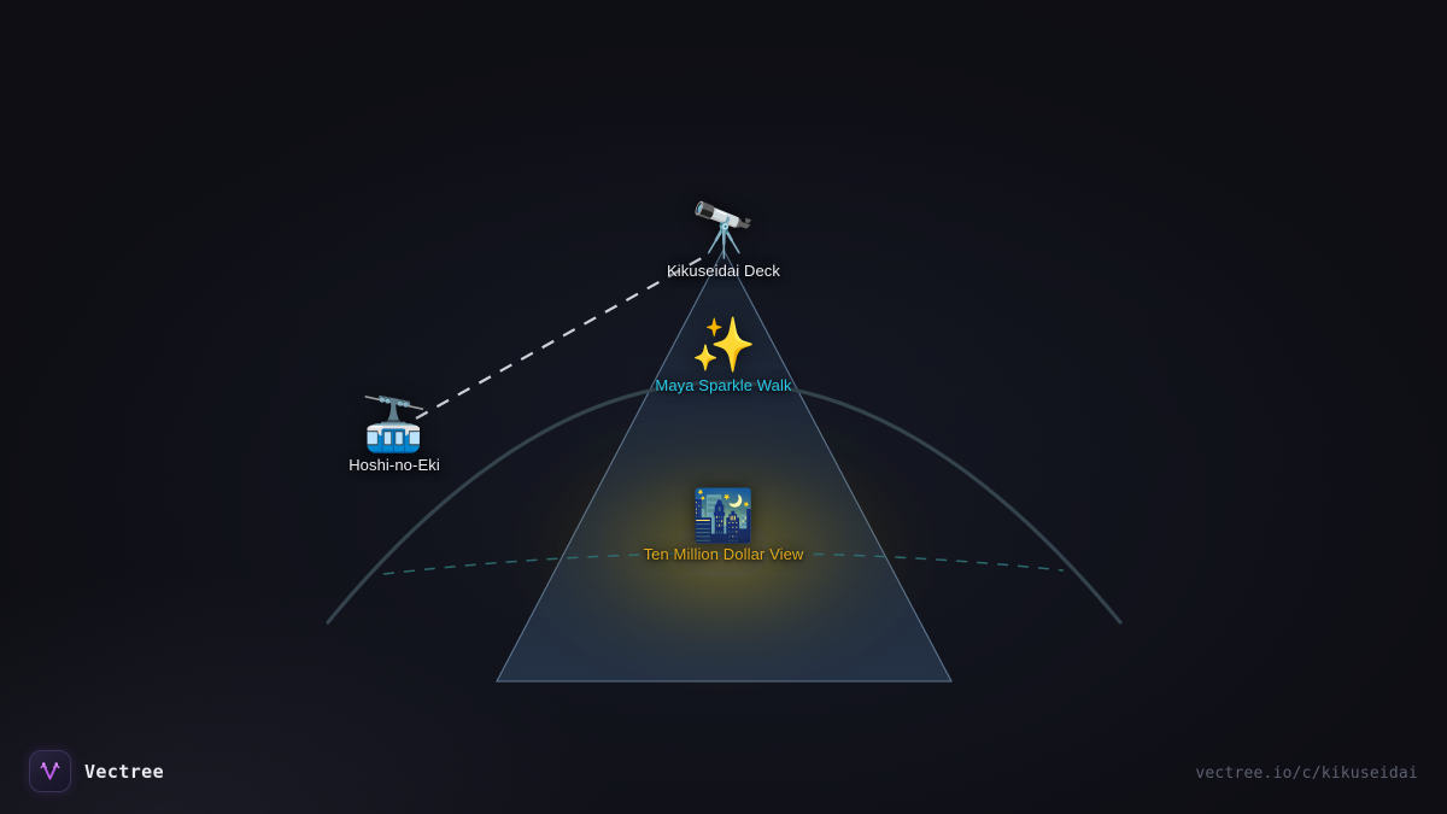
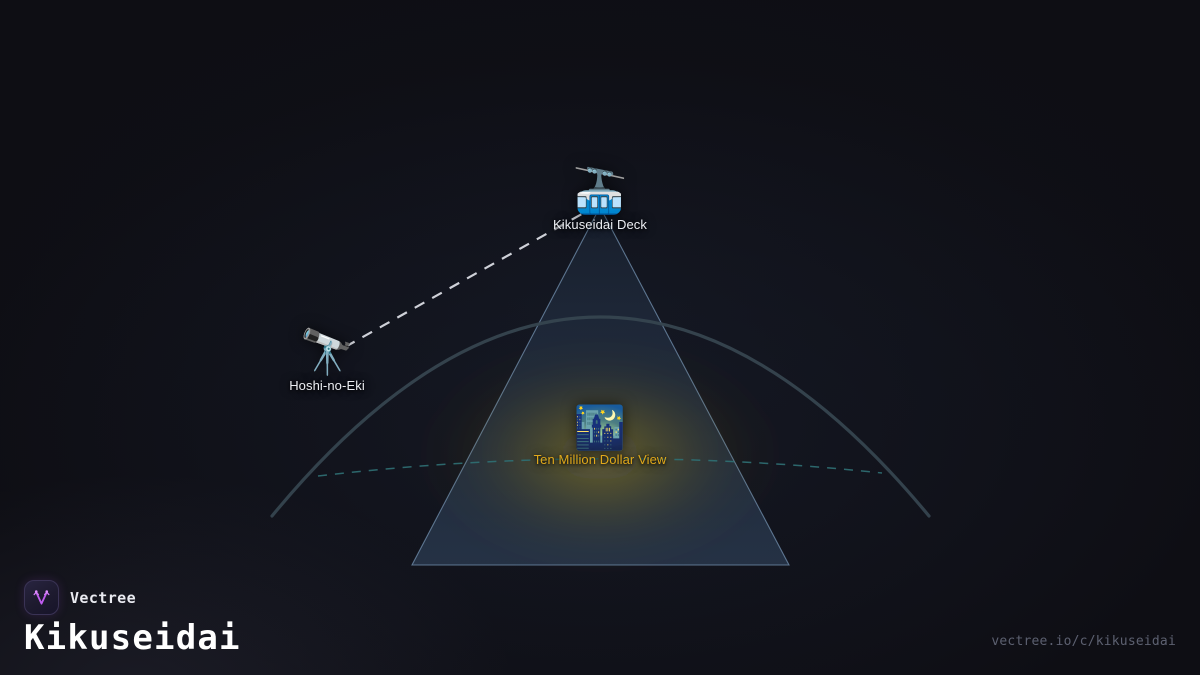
- 🔭
+ 🚠
  Kikuseidai Deck
- ✨
- Maya Sparkle Walk
- 🚠
+ 🔭
  Hoshi-no-Eki
  🌃
  Ten Million Dollar View
  Vectree
+ Kikuseidai
  vectree.io/c/kikuseidai
